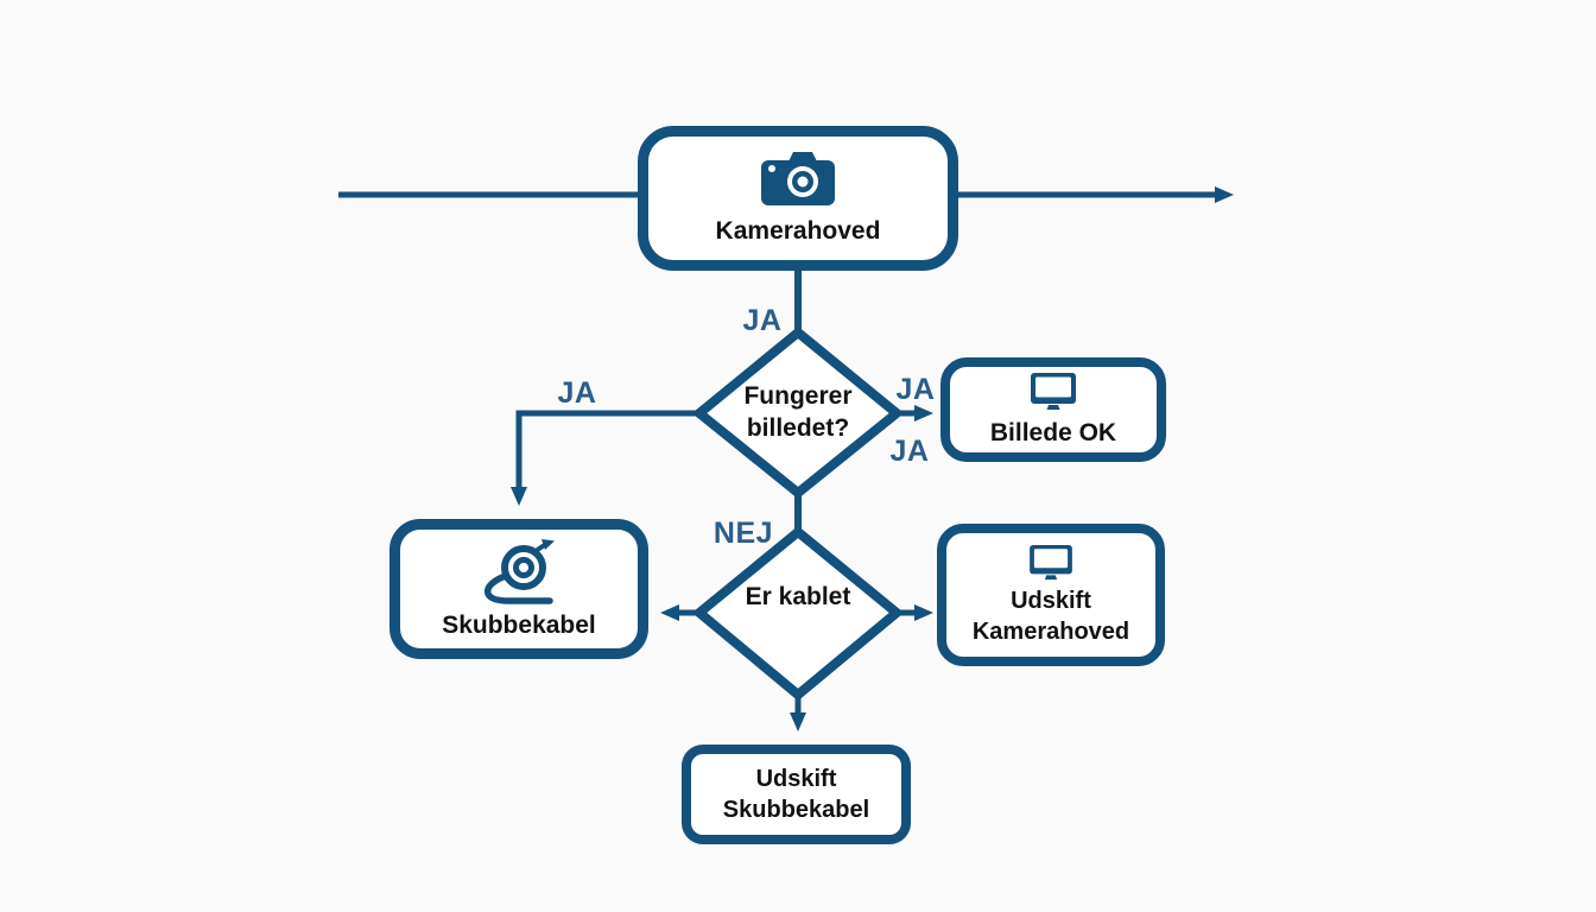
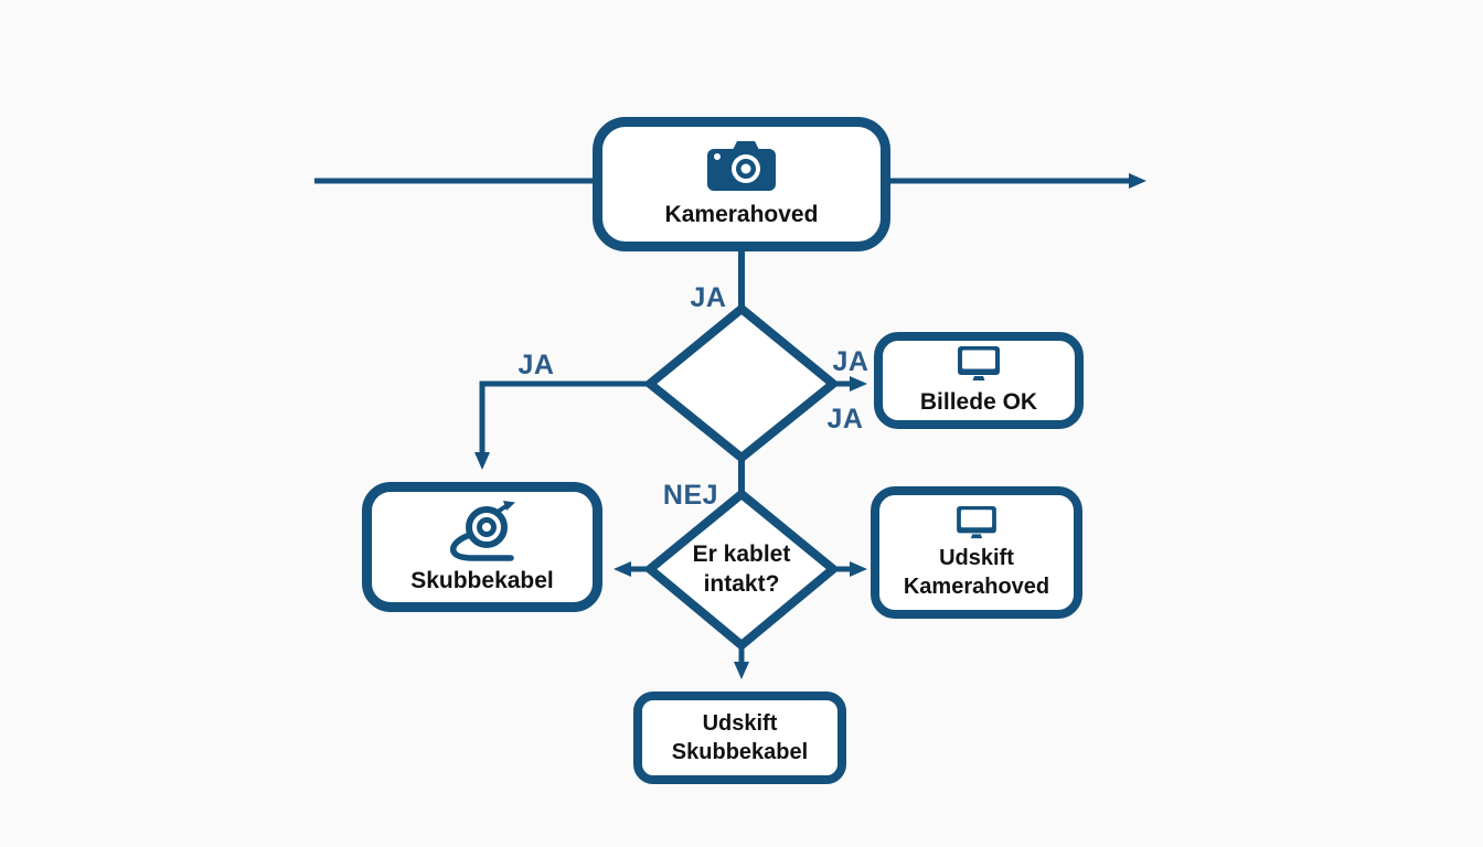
  Kamerahoved
  Billede OK
  Skubbekabel
  Udskift
  Kamerahoved
  Udskift
  Skubbekabel
- Fungerer
- billedet?
  Er kablet
+ intakt?
  JA
  JA
  JA
  JA
  NEJ
